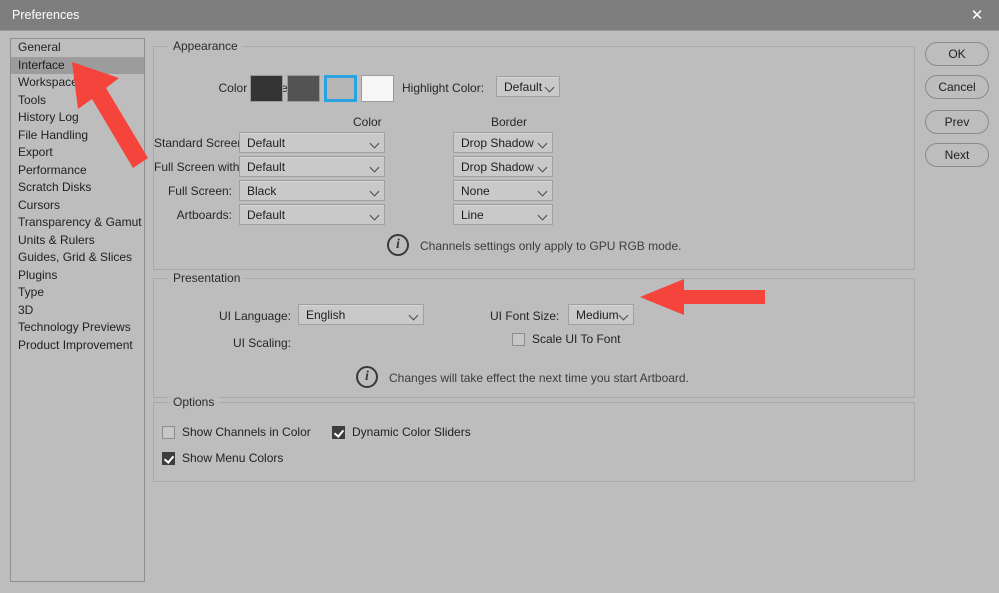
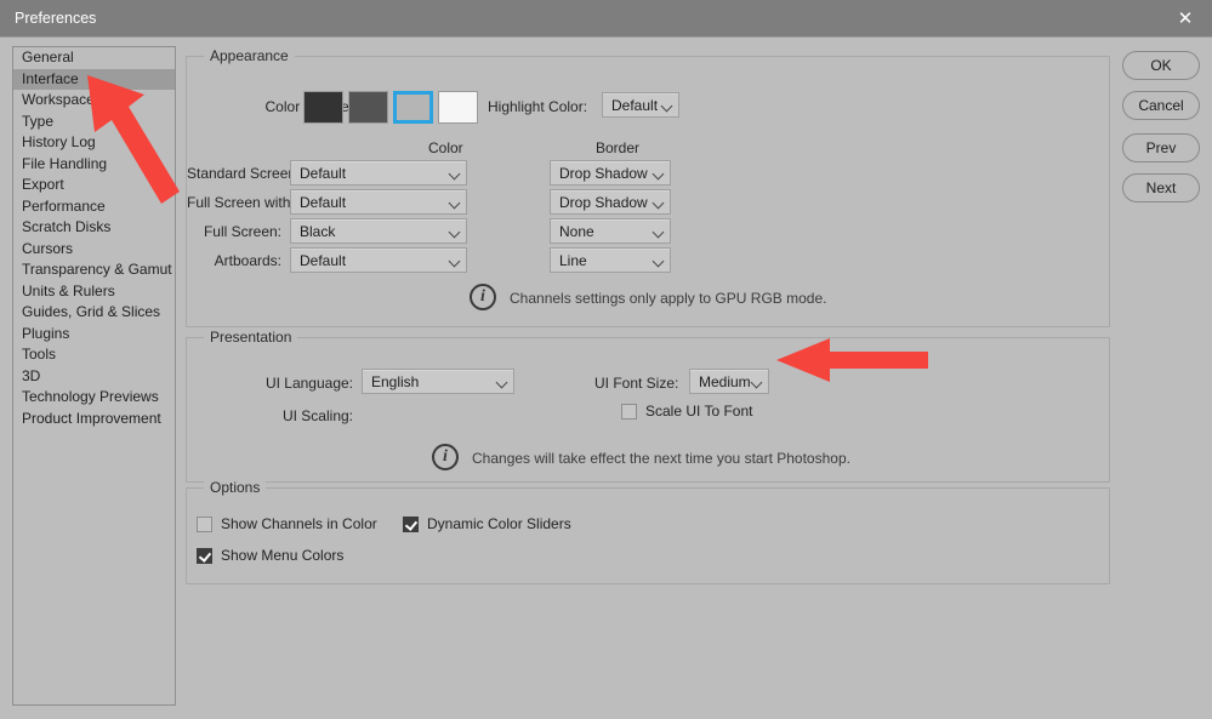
  Preferences
  ✕
  General
  Interface
  Workspace
- Tools
+ Type
  History Log
  File Handling
  Export
  Performance
  Scratch Disks
  Cursors
  Transparency & Gamut
  Units & Rulers
  Guides, Grid & Slices
  Plugins
- Type
+ Tools
  3D
  Technology Previews
  Product Improvement
  Appearance
  Highlight Color:
  Default
  Color
  Border
  Default
  Drop Shadow
  Default
  Drop Shadow
  Full Screen:
  Black
  None
  Artboards:
  Default
  Line
  i
  Channels settings only apply to GPU RGB mode.
  Presentation
  UI Language:
  English
  UI Scaling:
  UI Font Size:
  Medium
  Scale UI To Font
  i
- Changes will take effect the next time you start Artboard.
+ Changes will take effect the next time you start Photoshop.
  Options
  Show Channels in Color
  Dynamic Color Sliders
  Show Menu Colors
  OK
  Cancel
  Prev
  Next
